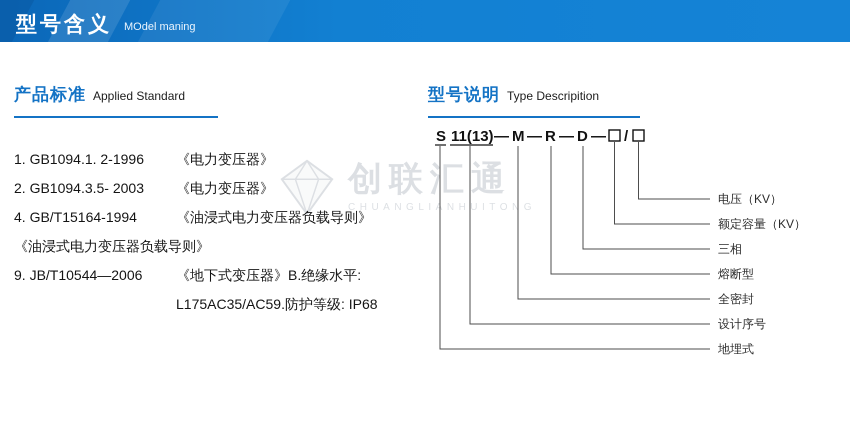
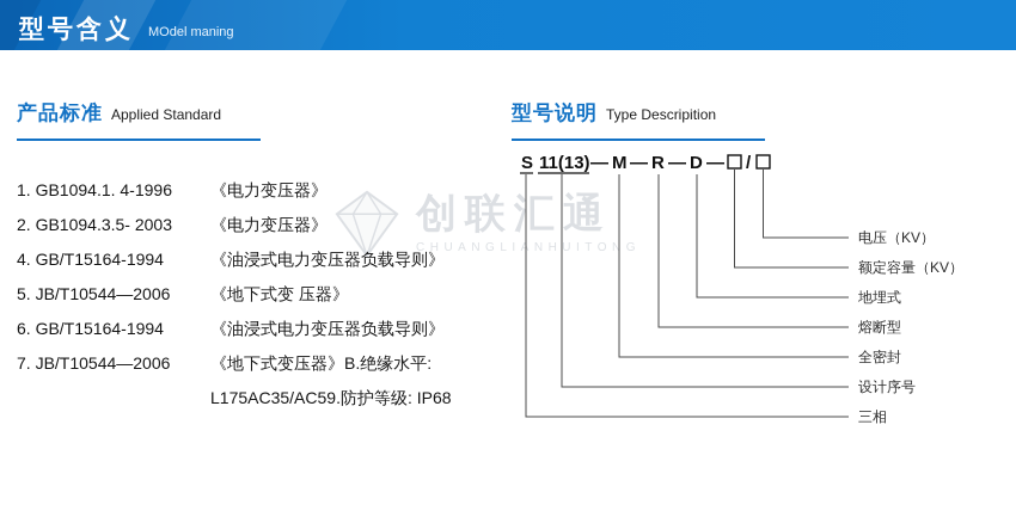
  型号含义
  MOdel maning
  创联汇通
  CHUANGLIANHUITOG
  产品标准
  Applied Standard
- 1. GB1094.1. 2-1996
+ 1. GB1094.1. 4-1996
  《电力变压器》
  2. GB1094.3.5- 2003
  《电力变压器》
  4. GB/T15164-1994
  《油浸式电力变压器负载导则》
+ 5. JB/T10544—2006
+ 《地下式变 压器》
+ 6. GB/T15164-1994
  《油浸式电力变压器负载导则》
- 9. JB/T10544—2006
+ 7. JB/T10544—2006
  《地下式变压器》B.绝缘水平:
  L175AC35/AC59.防护等级: IP68
  型号说明
  Type Descripition
  S
  11(13)
  —
  M
  —
  R
  —
  D
  —
  /
  电压（KV）
  额定容量（KV）
- 三相
+ 地埋式
  熔断型
  全密封
  设计序号
- 地埋式
+ 三相
